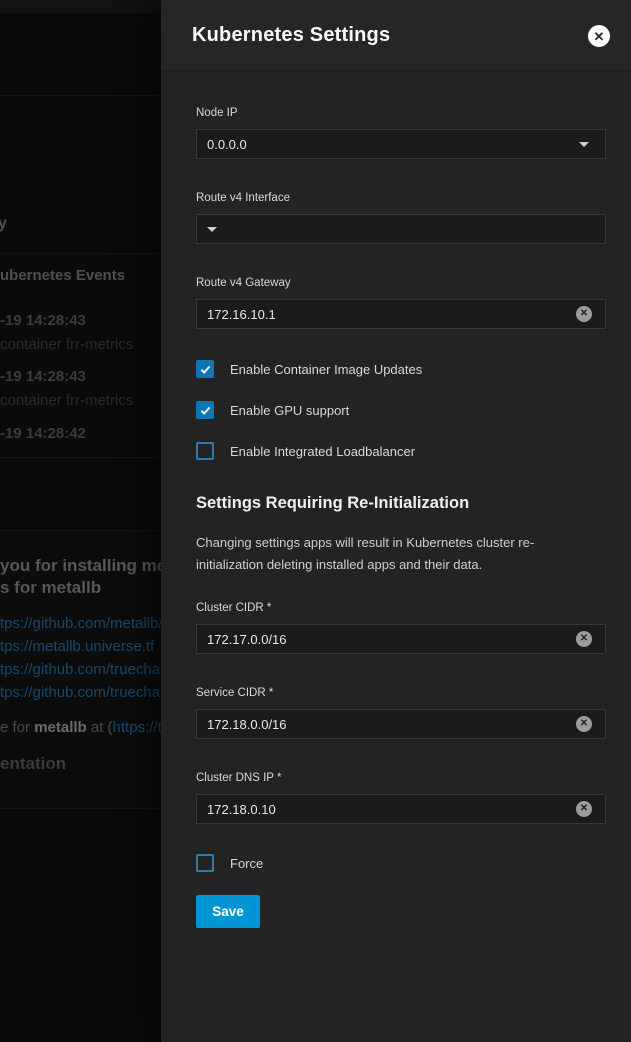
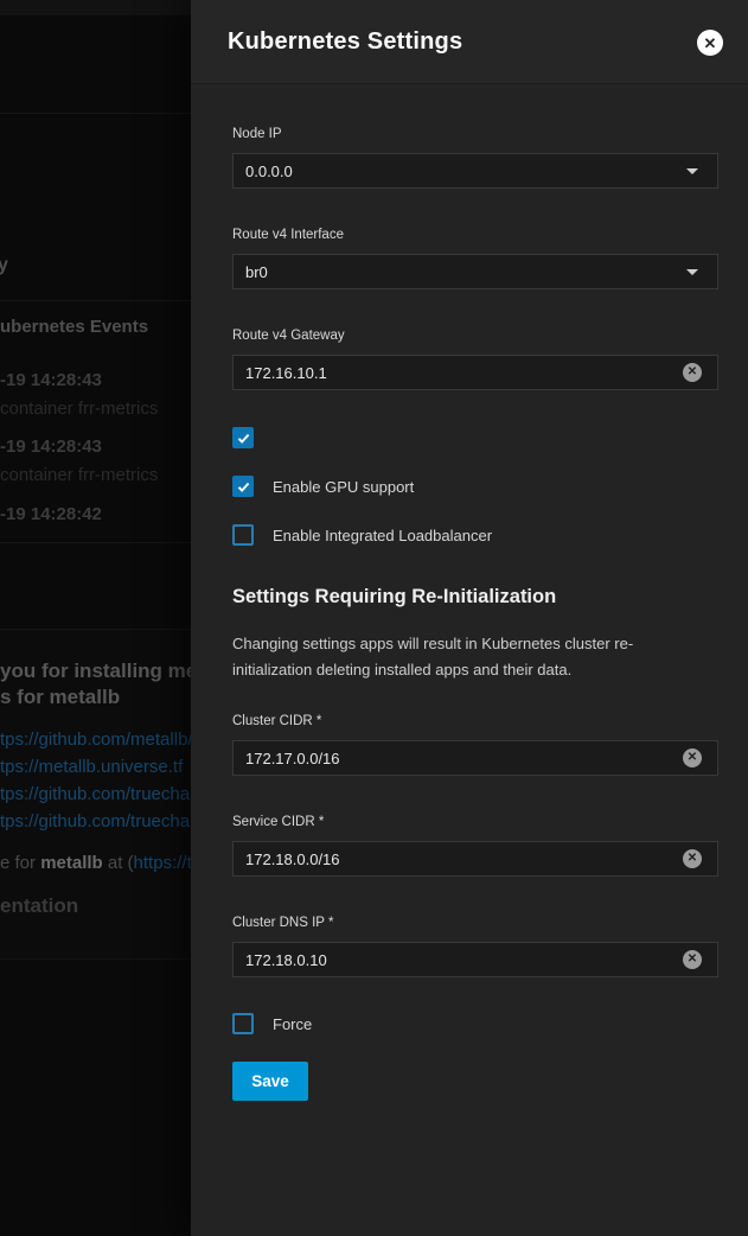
  y
  ubernetes Events
  -19 14:28:43
  container frr-metrics
  -19 14:28:43
  container frr-metrics
  -19 14:28:42
  you for installing m
  s for metallb
  tps://github.com/metallb
  tps://metallb.universe.tf
  tps://github.com/truecha
  tps://github.com/truecha
  e for metallb at (https://t
  entation
  Kubernetes Settings
  ✕
  Node IP
  0.0.0.0
  Route v4 Interface
+ br0
  Route v4 Gateway
  172.16.10.1
  ✕
- Enable Container Image Updates
  Enable GPU support
  Enable Integrated Loadbalancer
  Settings Requiring Re-Initialization
  Changing settings apps will result in Kubernetes cluster re-initialization deleting installed apps and their data.
  Cluster CIDR *
  172.17.0.0/16
  ✕
  Service CIDR *
  172.18.0.0/16
  ✕
  Cluster DNS IP *
  172.18.0.10
  ✕
  Force
  Save
